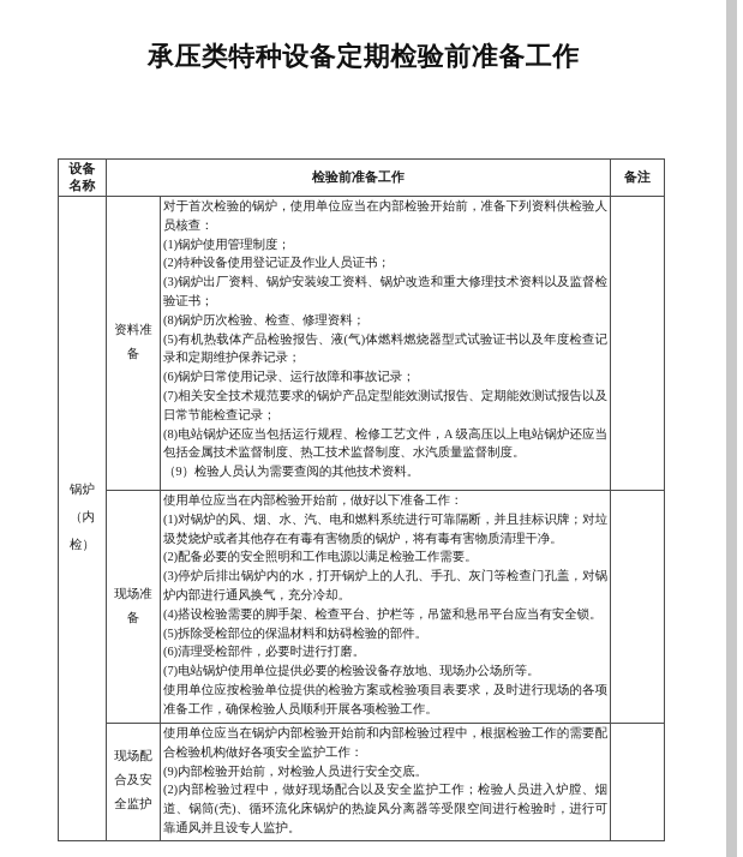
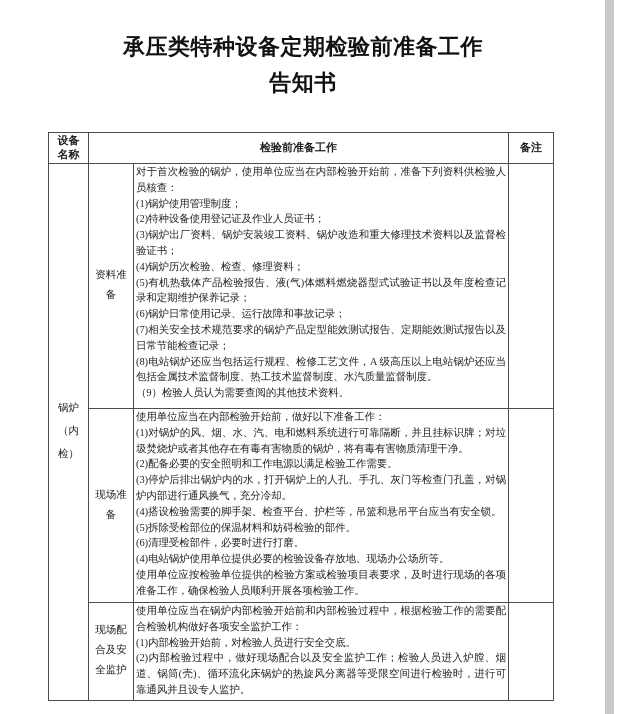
  承压类特种设备定期检验前准备工作
+ 告知书
  设备名称	检验前准备工作	备注
- 锅炉（内检）	资料准备	对于首次检验的锅炉，使用单位应当在内部检验开始前，准备下列资料供检验人员核查： (1)锅炉使用管理制度； (2)特种设备使用登记证及作业人员证书； (3)锅炉出厂资料、锅炉安装竣工资料、锅炉改造和重大修理技术资料以及监督检验证书； (8)锅炉历次检验、检查、修理资料； (5)有机热载体产品检验报告、液(气)体燃料燃烧器型式试验证书以及年度检查记录和定期维护保养记录； (6)锅炉日常使用记录、运行故障和事故记录； (7)相关安全技术规范要求的锅炉产品定型能效测试报告、定期能效测试报告以及日常节能检查记录； (8)电站锅炉还应当包括运行规程、检修工艺文件，A 级高压以上电站锅炉还应当包括金属技术监督制度、热工技术监督制度、水汽质量监督制度。 （9）检验人员认为需要查阅的其他技术资料。
+ 锅炉（内检）	资料准备	对于首次检验的锅炉，使用单位应当在内部检验开始前，准备下列资料供检验人员核查： (1)锅炉使用管理制度； (2)特种设备使用登记证及作业人员证书； (3)锅炉出厂资料、锅炉安装竣工资料、锅炉改造和重大修理技术资料以及监督检验证书； (4)锅炉历次检验、检查、修理资料； (5)有机热载体产品检验报告、液(气)体燃料燃烧器型式试验证书以及年度检查记录和定期维护保养记录； (6)锅炉日常使用记录、运行故障和事故记录； (7)相关安全技术规范要求的锅炉产品定型能效测试报告、定期能效测试报告以及日常节能检查记录； (8)电站锅炉还应当包括运行规程、检修工艺文件，A 级高压以上电站锅炉还应当包括金属技术监督制度、热工技术监督制度、水汽质量监督制度。 （9）检验人员认为需要查阅的其他技术资料。
- 现场准备	使用单位应当在内部检验开始前，做好以下准备工作： (1)对锅炉的风、烟、水、汽、电和燃料系统进行可靠隔断，并且挂标识牌；对垃圾焚烧炉或者其他存在有毒有害物质的锅炉，将有毒有害物质清理干净。 (2)配备必要的安全照明和工作电源以满足检验工作需要。 (3)停炉后排出锅炉内的水，打开锅炉上的人孔、手孔、灰门等检查门孔盖，对锅炉内部进行通风换气，充分冷却。 (4)搭设检验需要的脚手架、检查平台、护栏等，吊篮和悬吊平台应当有安全锁。 (5)拆除受检部位的保温材料和妨碍检验的部件。 (6)清理受检部件，必要时进行打磨。 (7)电站锅炉使用单位提供必要的检验设备存放地、现场办公场所等。 使用单位应按检验单位提供的检验方案或检验项目表要求，及时进行现场的各项准备工作，确保检验人员顺利开展各项检验工作。
+ 现场准备	使用单位应当在内部检验开始前，做好以下准备工作： (1)对锅炉的风、烟、水、汽、电和燃料系统进行可靠隔断，并且挂标识牌；对垃圾焚烧炉或者其他存在有毒有害物质的锅炉，将有毒有害物质清理干净。 (2)配备必要的安全照明和工作电源以满足检验工作需要。 (3)停炉后排出锅炉内的水，打开锅炉上的人孔、手孔、灰门等检查门孔盖，对锅炉内部进行通风换气，充分冷却。 (4)搭设检验需要的脚手架、检查平台、护栏等，吊篮和悬吊平台应当有安全锁。 (5)拆除受检部位的保温材料和妨碍检验的部件。 (6)清理受检部件，必要时进行打磨。 (4)电站锅炉使用单位提供必要的检验设备存放地、现场办公场所等。 使用单位应按检验单位提供的检验方案或检验项目表要求，及时进行现场的各项准备工作，确保检验人员顺利开展各项检验工作。
- 现场配合及安全监护	使用单位应当在锅炉内部检验开始前和内部检验过程中，根据检验工作的需要配合检验机构做好各项安全监护工作： (9)内部检验开始前，对检验人员进行安全交底。 (2)内部检验过程中，做好现场配合以及安全监护工作；检验人员进入炉膛、烟道、锅筒(壳)、循环流化床锅炉的热旋风分离器等受限空间进行检验时，进行可靠通风并且设专人监护。
+ 现场配合及安全监护	使用单位应当在锅炉内部检验开始前和内部检验过程中，根据检验工作的需要配合检验机构做好各项安全监护工作： (1)内部检验开始前，对检验人员进行安全交底。 (2)内部检验过程中，做好现场配合以及安全监护工作；检验人员进入炉膛、烟道、锅筒(壳)、循环流化床锅炉的热旋风分离器等受限空间进行检验时，进行可靠通风并且设专人监护。
